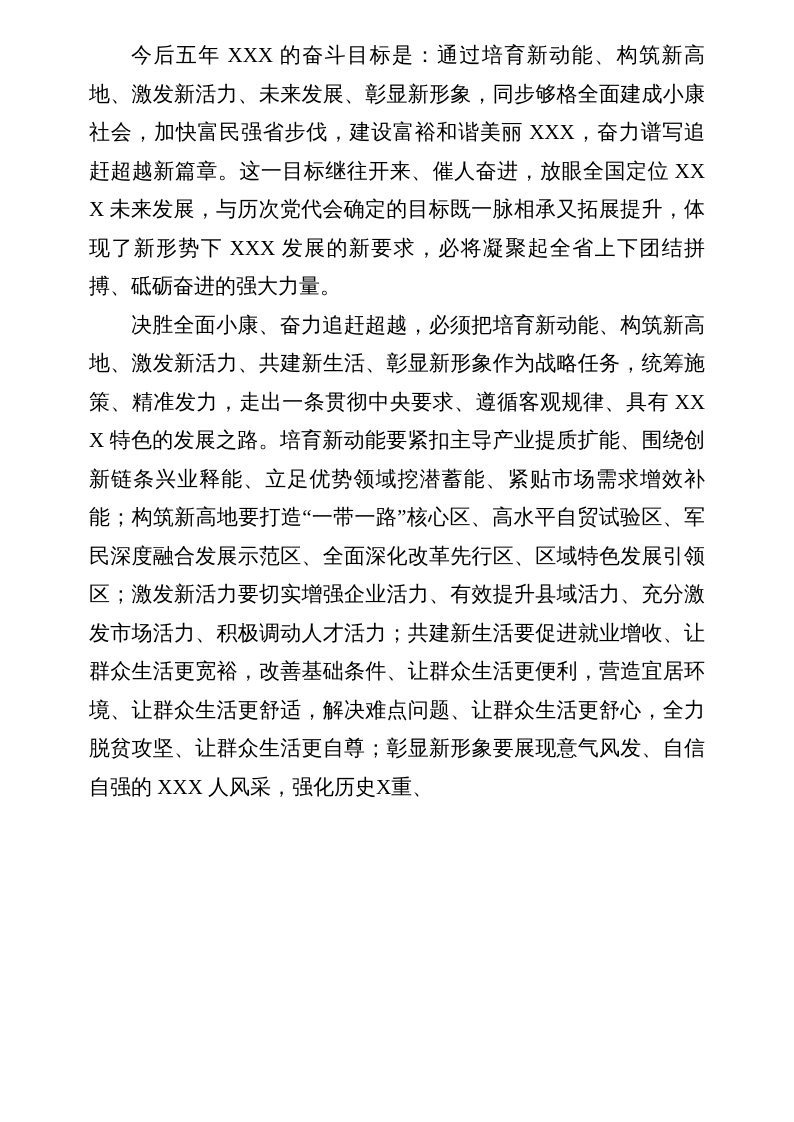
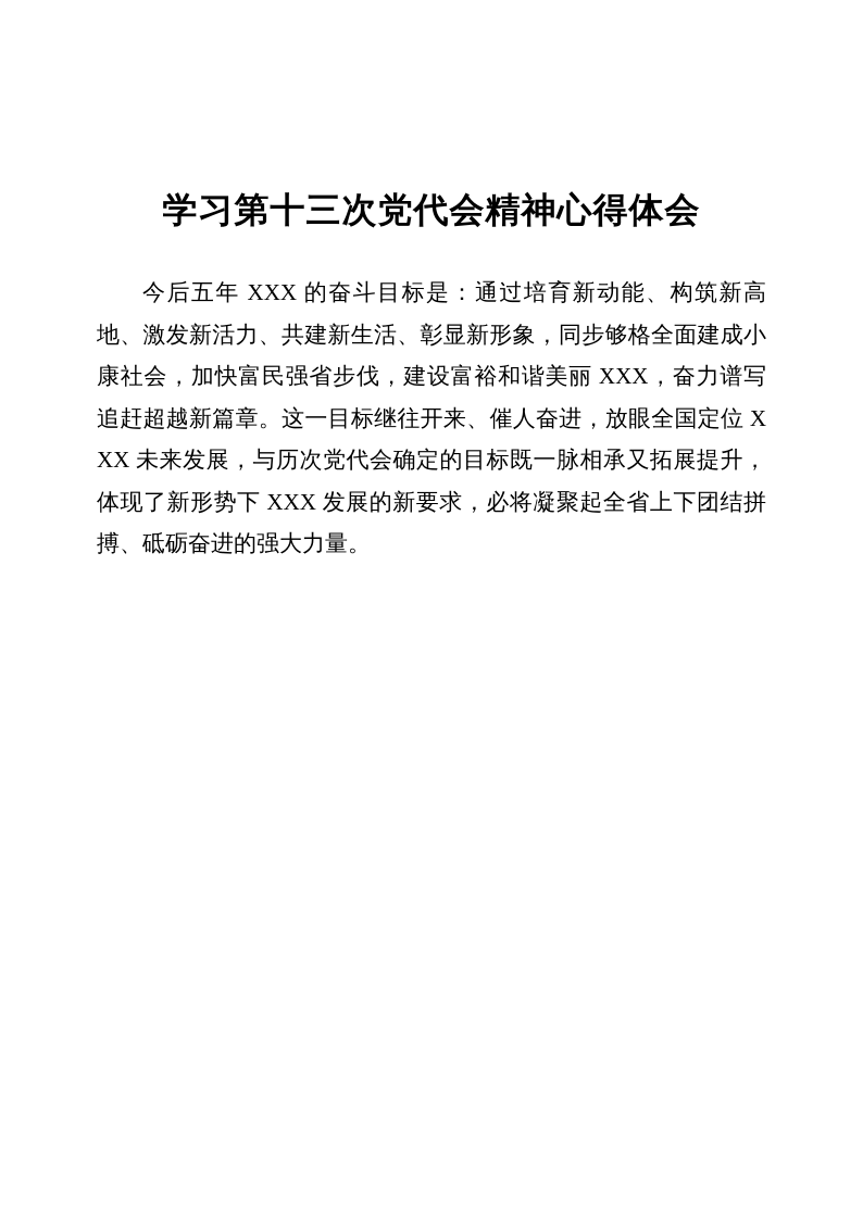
+ 学习第十三次党代会精神心得体会
- 今后五年 XXX 的奋斗目标是：通过培育新动能、构筑新高地、激发新活力、未来发展、彰显新形象，同步够格全面建成小康社会，加快富民强省步伐，建设富裕和谐美丽 XXX，奋力谱写追赶超越新篇章。这一目标继往开来、催人奋进，放眼全国定位 XXX 未来发展，与历次党代会确定的目标既一脉相承又拓展提升，体现了新形势下 XXX 发展的新要求，必将凝聚起全省上下团结拼搏、砥砺奋进的强大力量。
+ 今后五年 XXX 的奋斗目标是：通过培育新动能、构筑新高地、激发新活力、共建新生活、彰显新形象，同步够格全面建成小康社会，加快富民强省步伐，建设富裕和谐美丽 XXX，奋力谱写追赶超越新篇章。这一目标继往开来、催人奋进，放眼全国定位 XXX 未来发展，与历次党代会确定的目标既一脉相承又拓展提升，体现了新形势下 XXX 发展的新要求，必将凝聚起全省上下团结拼搏、砥砺奋进的强大力量。
- 决胜全面小康、奋力追赶超越，必须把培育新动能、构筑新高地、激发新活力、共建新生活、彰显新形象作为战略任务，统筹施策、精准发力，走出一条贯彻中央要求、遵循客观规律、具有 XXX 特色的发展之路。培育新动能要紧扣主导产业提质扩能、围绕创新链条兴业释能、立足优势领域挖潜蓄能、紧贴市场需求增效补能；构筑新高地要打造“一带一路”核心区、高水平自贸试验区、军民深度融合发展示范区、全面深化改革先行区、区域特色发展引领区；激发新活力要切实增强企业活力、有效提升县域活力、充分激发市场活力、积极调动人才活力；共建新生活要促进就业增收、让群众生活更宽裕，改善基础条件、让群众生活更便利，营造宜居环境、让群众生活更舒适，解决难点问题、让群众生活更舒心，全力脱贫攻坚、让群众生活更自尊；彰显新形象要展现意气风发、自信自强的 XXX 人风采，强化历史X重、
